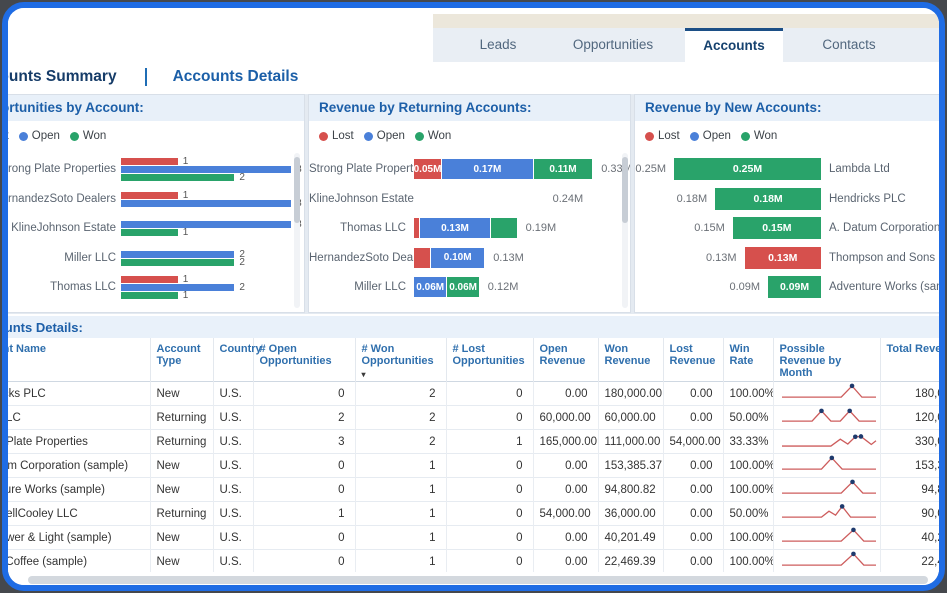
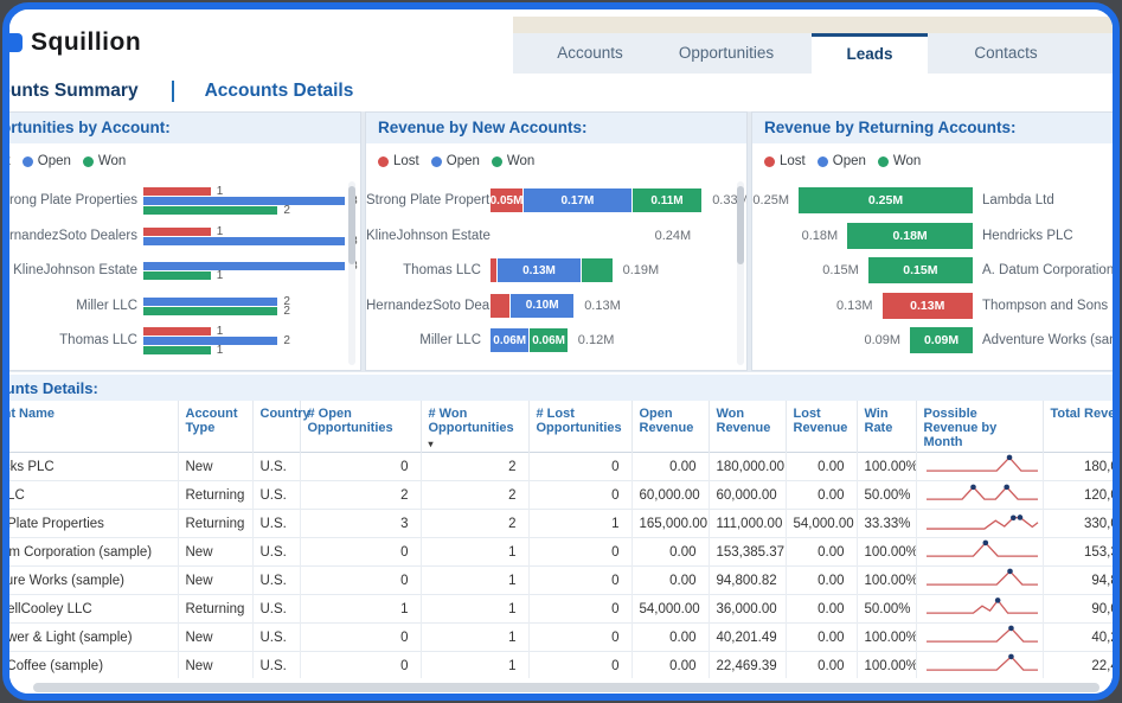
+ Squillion
- Leads
+ Accounts
  Opportunities
- Accounts
+ Leads
  Contacts
  unts Summary
  Accounts Details
  rtunities by Account:
  Open
  Won
  rong Plate Properties
  1
  2
  rnandezSoto Dealers
  1
  KlineJohnson Estate
  1
  Miller LLC
  2
  2
  Thomas LLC
  1
  2
  1
- Revenue by Returning Accounts:
+ Revenue by New Accounts:
  Lost
  Open
  Won
  Strong Plate Propert
  0.05M
  0.17M
  0.11M
  0.33
  KlineJohnson Estate
  0.24M
  Thomas LLC
  0.13M
  0.19M
  HernandezSoto Dea
  0.10M
  0.13M
  Miller LLC
  0.06M
  0.06M
  0.12M
- Revenue by New Accounts:
+ Revenue by Returning Accounts:
  Lost
  Open
  Won
  0.25M
  0.25M
  Lambda Ltd
  0.18M
  0.18M
  Hendricks PLC
  0.15M
  0.15M
  0.13M
  0.13M
  Thompson and Sons
  0.09M
  0.09M
  Adventure Works (sa
  unts Details:
  t Name	Account Type	Country	# Open Opportunities	# Won Opportunities▾	# Lost Opportunities	Open Revenue	Won Revenue	Lost Revenue	Win Rate	Possible Revenue by Month	Total Reve
  ks PLC	New	U.S.	0	2	0	0.00	180,000.00	0.00	100.00%		180,
  LC	Returning	U.S.	2	2	0	60,000.00	60,000.00	0.00	50.00%		120,
  Plate Properties	Returning	U.S.	3	2	1	165,000.00	111,000.00	54,000.00	33.33%		330,
  m Corporation (sample)	New	U.S.	0	1	0	0.00	153,385.37	0.00	100.00%		153,
  ure Works (sample)	New	U.S.	0	1	0	0.00	94,800.82	0.00	100.00%		94,
  ellCooley LLC	Returning	U.S.	1	1	0	54,000.00	36,000.00	0.00	50.00%		90,
  wer & Light (sample)	New	U.S.	0	1	0	0.00	40,201.49	0.00	100.00%		40,
  Coffee (sample)	New	U.S.	0	1	0	0.00	22,469.39	0.00	100.00%		22,
